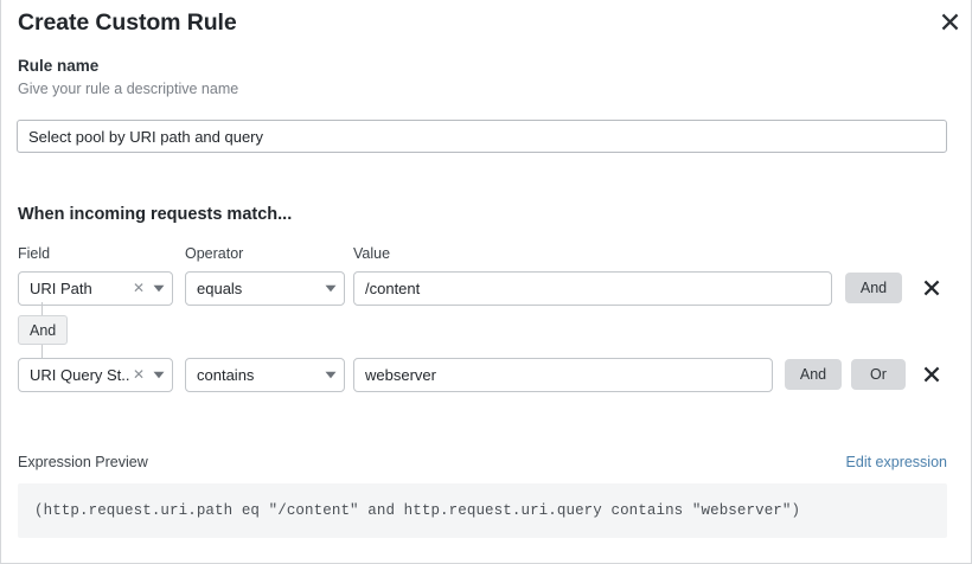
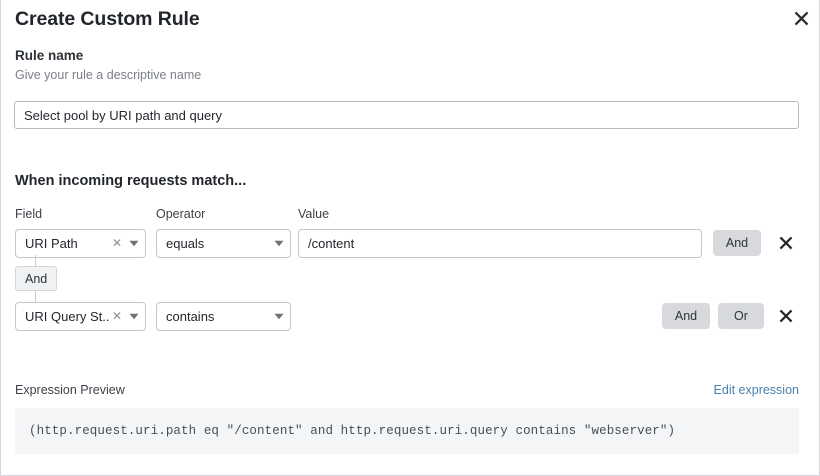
  Create Custom Rule
  Rule name
  Give your rule a descriptive name
  Select pool by URI path and query
  When incoming requests match...
  Field
  Operator
  Value
  URI Path
  ✕
  equals
  /content
  And
  And
  URI Query St..
  ✕
  contains
- webserver
  And
  Or
  Expression Preview
  Edit expression
  (http.request.uri.path eq "/content" and http.request.uri.query contains "webserver")
